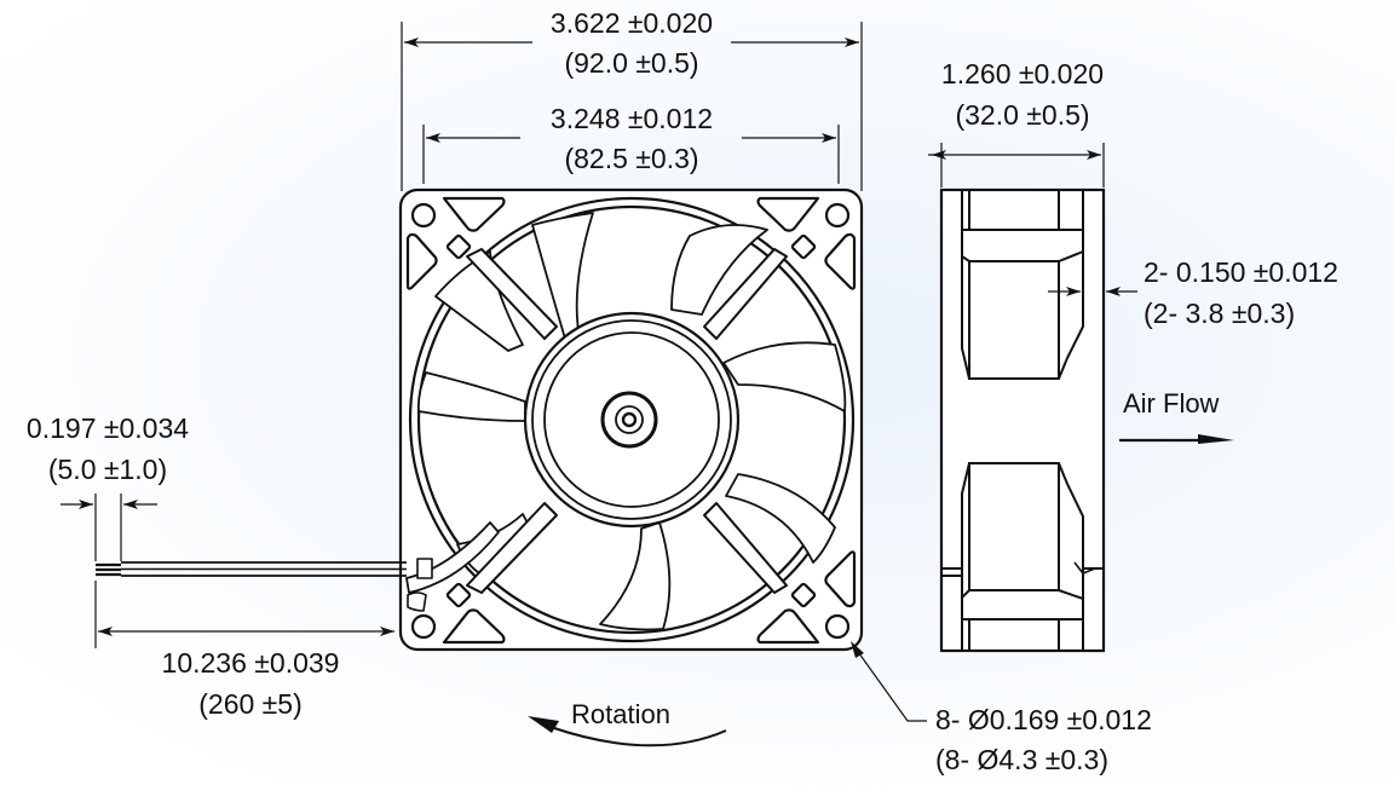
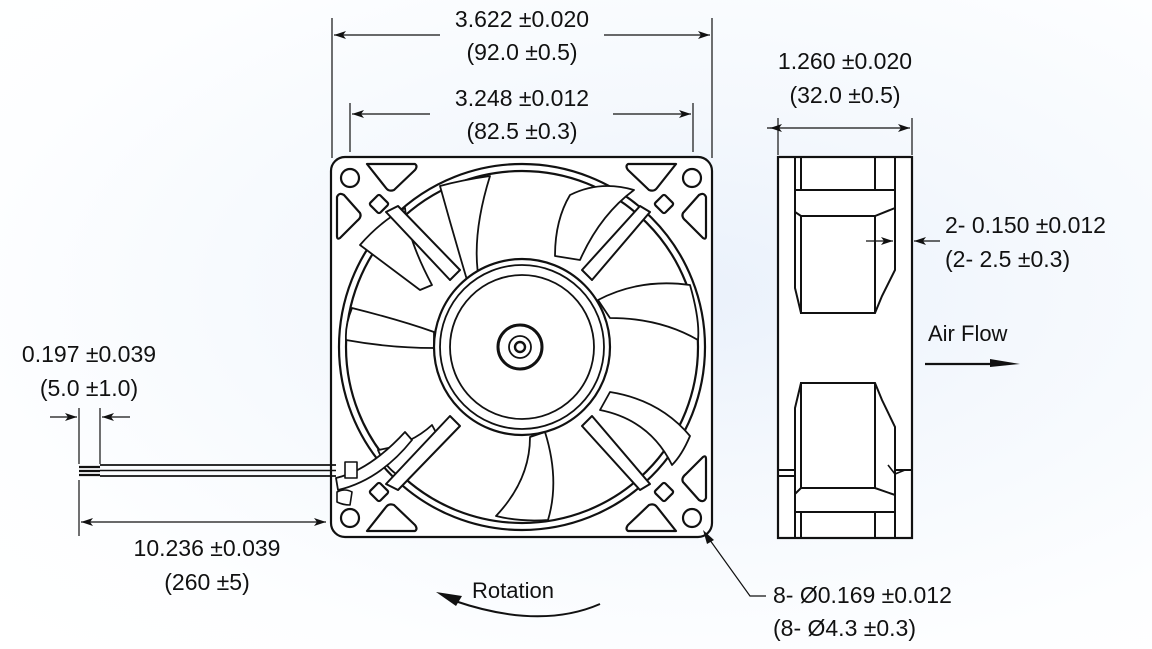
  3.622 ±0.020
  (92.0 ±0.5)
  3.248 ±0.012
  (82.5 ±0.3)
  1.260 ±0.020
  (32.0 ±0.5)
  2- 0.150 ±0.012
- (2- 3.8 ±0.3)
+ (2- 2.5 ±0.3)
  Air Flow
- 0.197 ±0.034
+ 0.197 ±0.039
  (5.0 ±1.0)
  10.236 ±0.039
  (260 ±5)
  Rotation
  8- Ø0.169 ±0.012
  (8- Ø4.3 ±0.3)
